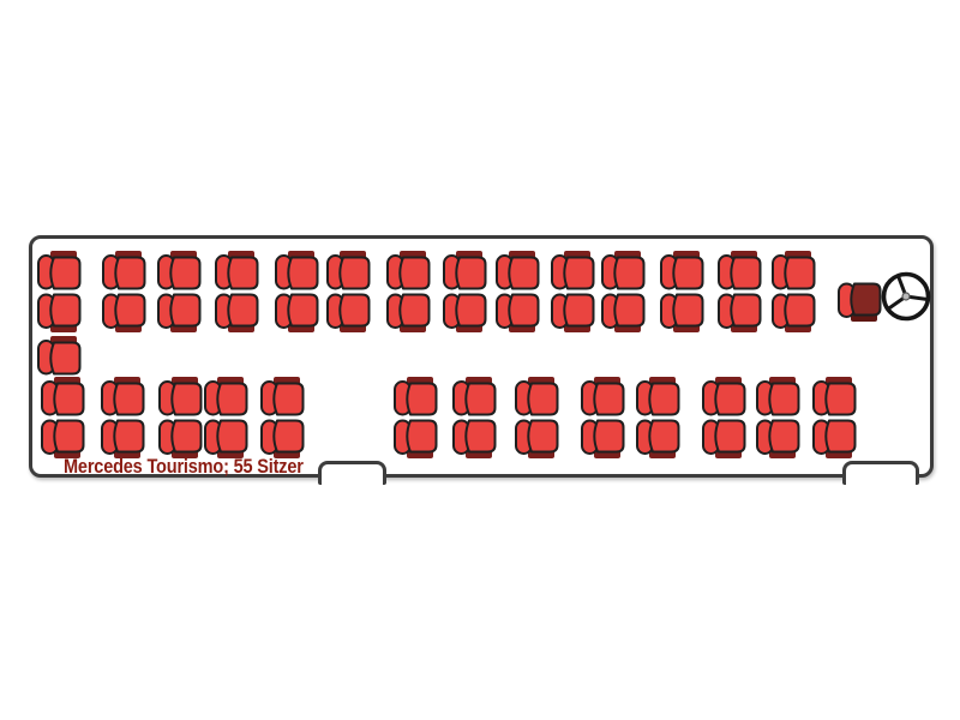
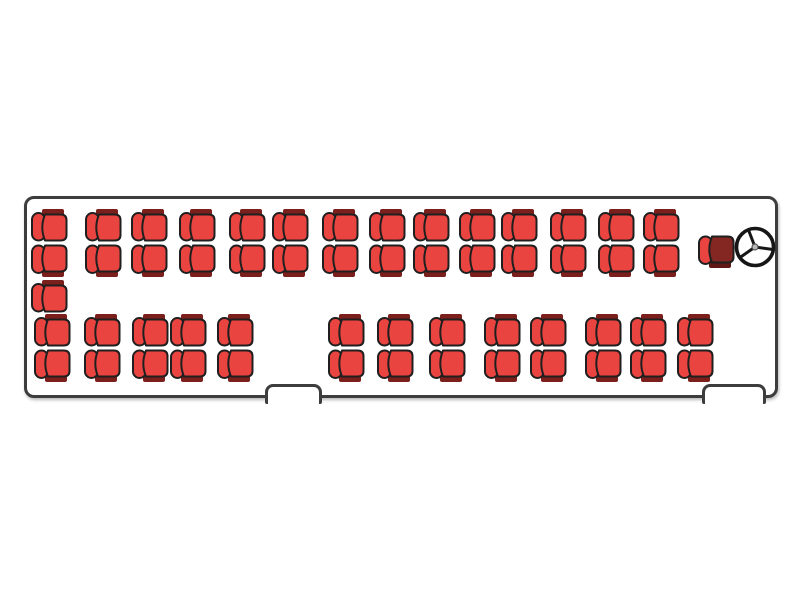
- Mercedes Tourismo; 55 Sitzer
